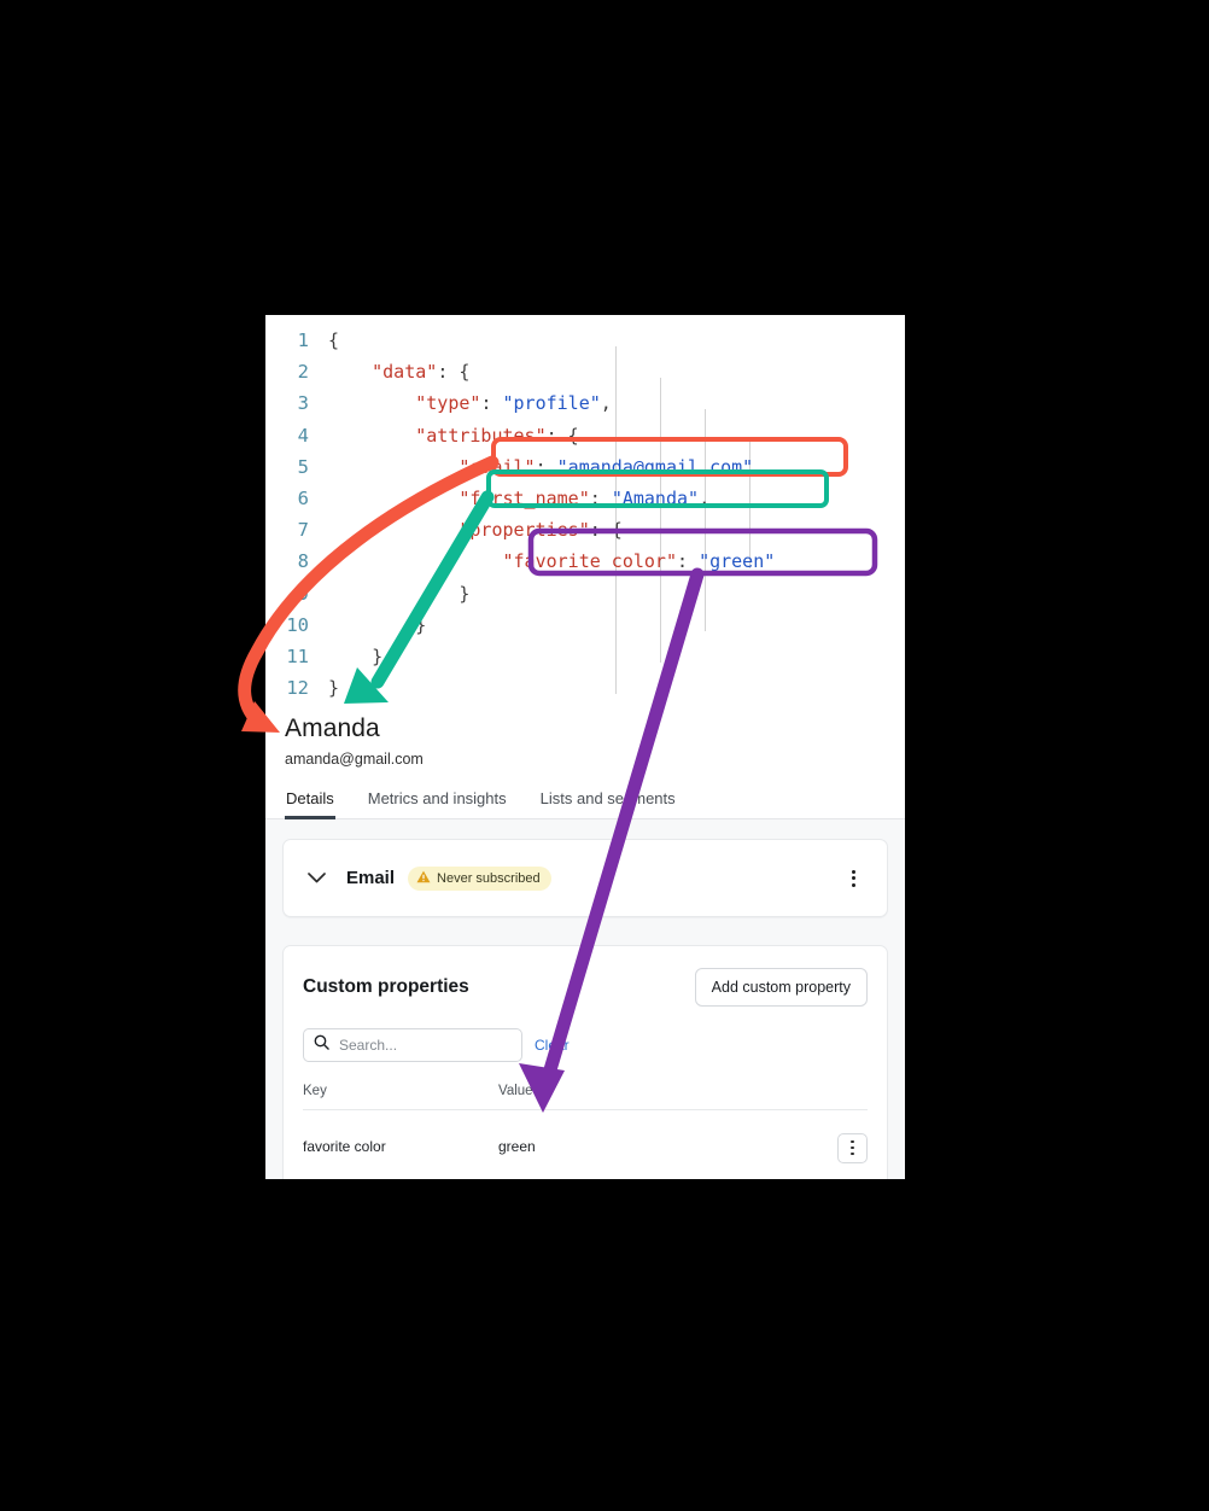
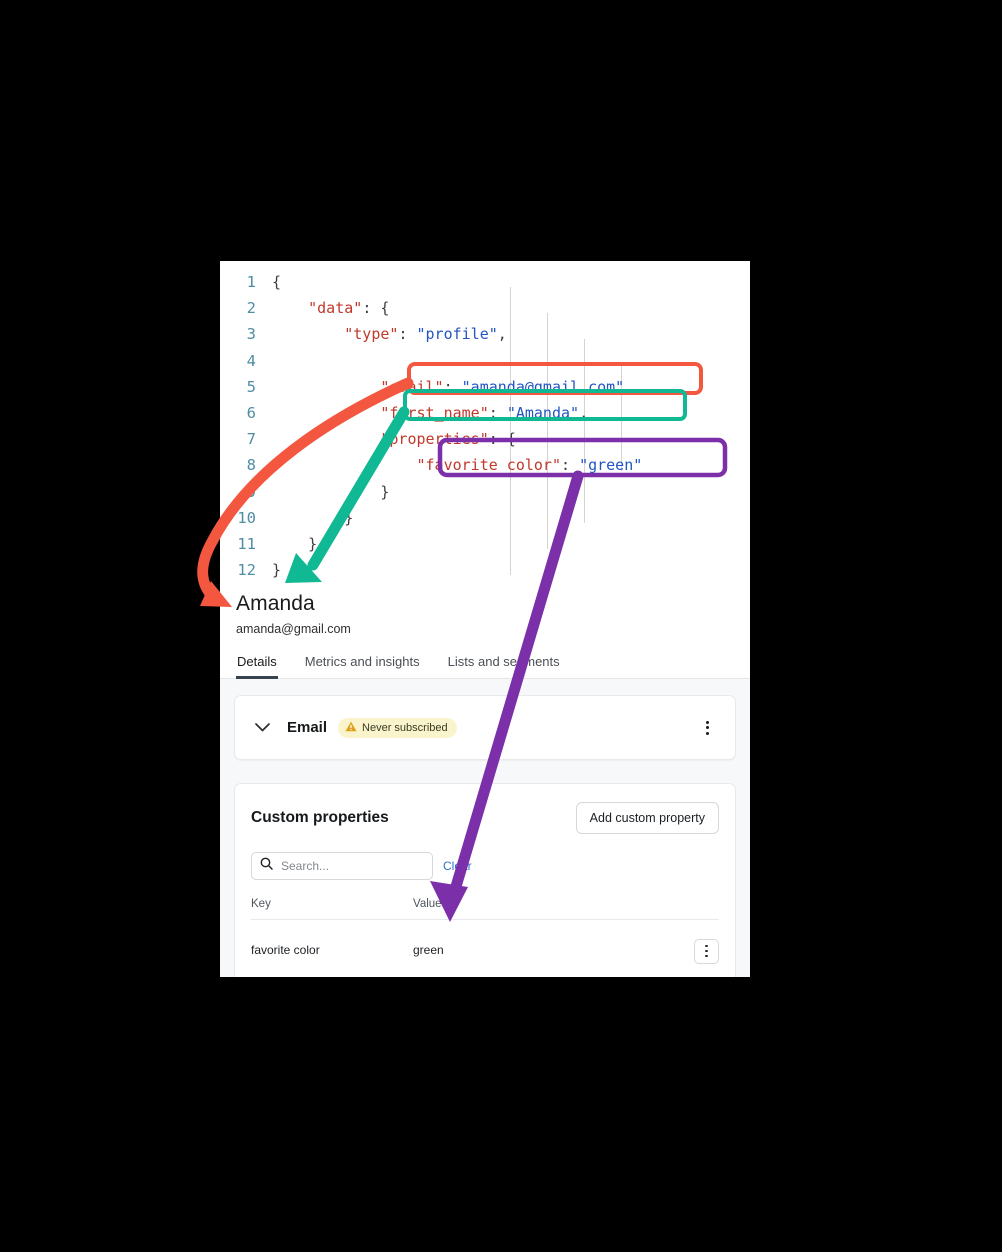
  1
  {
  2
  "data": {
  3
  "type": "profile",
  4
- "attributes": {
  5
  "il": "amanda@gmail.com"
  6
  "frst_name": "Amanda",
  7
  8
  "fvorite color": "green"
  }
  10
  }
  11
  }
  12
  }
  Amanda
  amanda@gmail.com
  Details
  Metrics and insights
  Lists and sements
  Email
  Never subscribed
  Custom properties
  Add custom property
  Search...
  Key	Value
  favorite color	green
